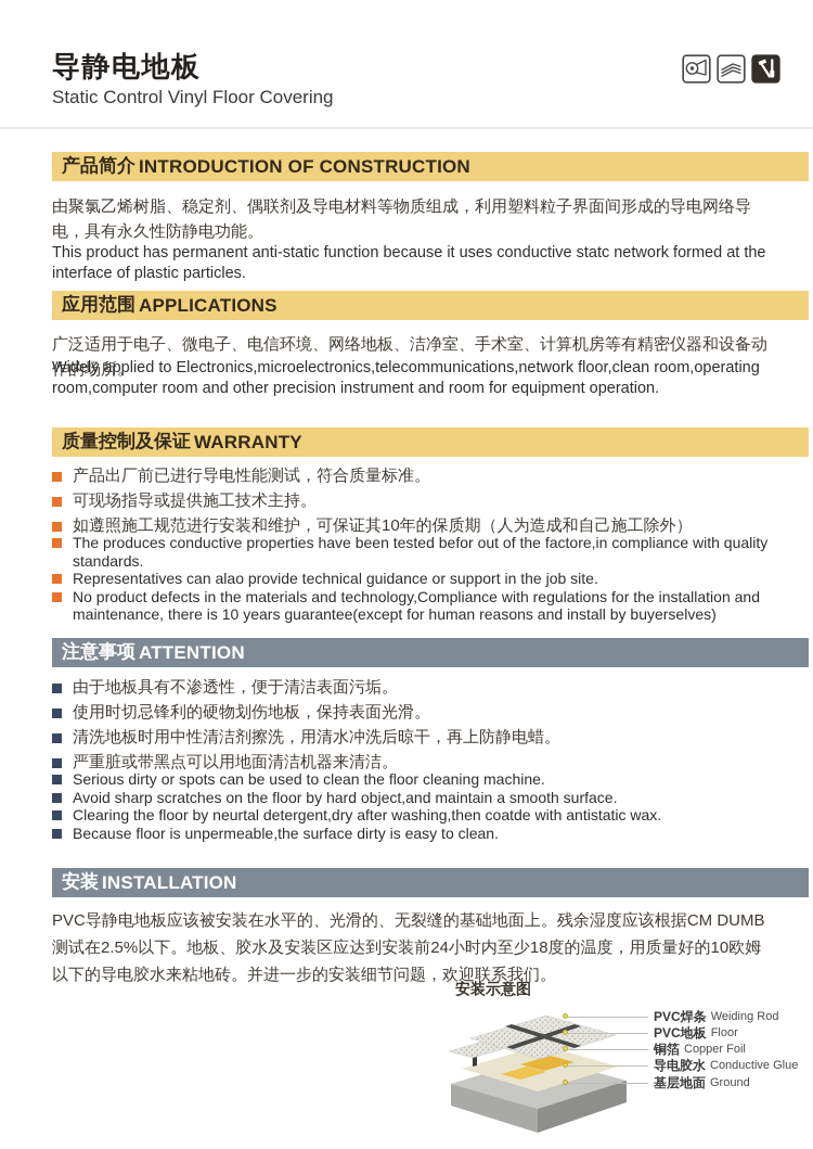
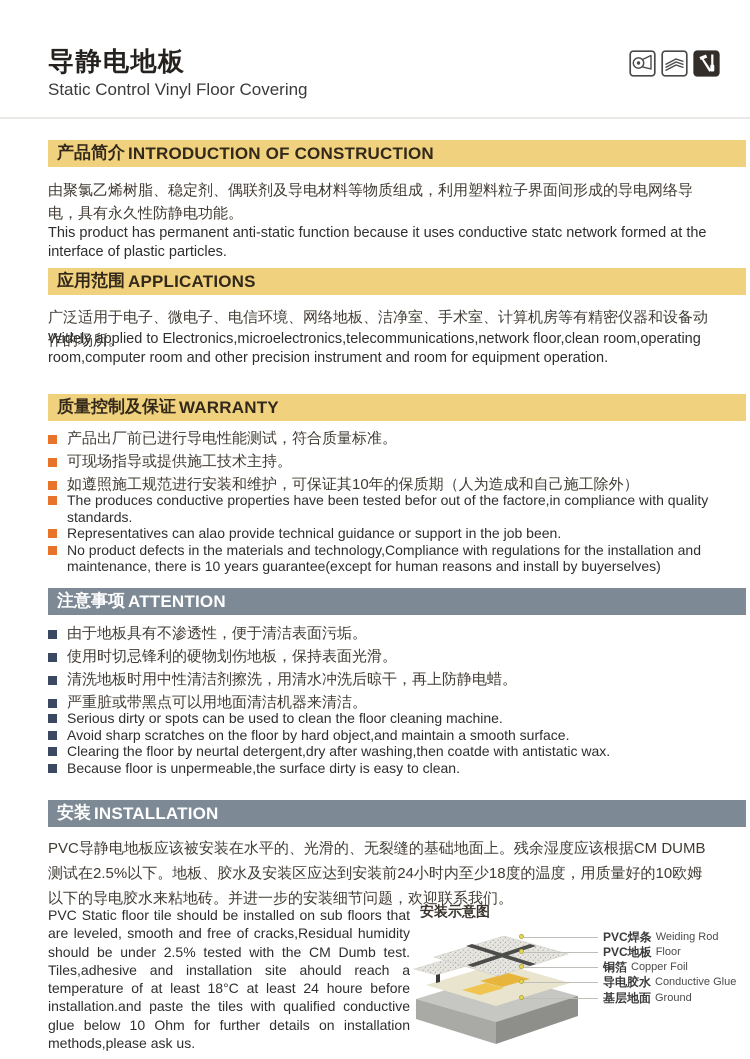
  导静电地板
  Static Control Vinyl Floor Covering
  产品简介
  INTRODUCTION OF CONSTRUCTION
  由聚氯乙烯树脂、稳定剂、偶联剂及导电材料等物质组成，利用塑料粒子界面间形成的导电网络导电，具有永久性防静电功能。
  This product has permanent anti-static function because it uses conductive statc network formed at the interface of plastic particles.
  应用范围
  APPLICATIONS
  广泛适用于电子、微电子、电信环境、网络地板、洁净室、手术室、计算机房等有精密仪器和设备动作的场所。
  Widely applied to Electronics,microelectronics,telecommunications,network floor,clean room,operating room,computer room and other precision instrument and room for equipment operation.
  质量控制及保证
  WARRANTY
  产品出厂前已进行导电性能测试，符合质量标准。
  可现场指导或提供施工技术主持。
  如遵照施工规范进行安装和维护，可保证其10年的保质期（人为造成和自己施工除外）
  The produces conductive properties have been tested befor out of the factore,in compliance with quality standards.
- Representatives can alao provide technical guidance or support in the job site.
+ Representatives can alao provide technical guidance or support in the job been.
  No product defects in the materials and technology,Compliance with regulations for the installation and maintenance, there is 10 years guarantee(except for human reasons and install by buyerselves)
  注意事项
  ATTENTION
  由于地板具有不渗透性，便于清洁表面污垢。
  使用时切忌锋利的硬物划伤地板，保持表面光滑。
  清洗地板时用中性清洁剂擦洗，用清水冲洗后晾干，再上防静电蜡。
  严重脏或带黑点可以用地面清洁机器来清洁。
  Serious dirty or spots can be used to clean the floor cleaning machine.
  Avoid sharp scratches on the floor by hard object,and maintain a smooth surface.
  Clearing the floor by neurtal detergent,dry after washing,then coatde with antistatic wax.
  Because floor is unpermeable,the surface dirty is easy to clean.
  安装
  INSTALLATION
  PVC导静电地板应该被安装在水平的、光滑的、无裂缝的基础地面上。残余湿度应该根据CM DUMB测试在2.5%以下。地板、胶水及安装区应达到安装前24小时内至少18度的温度，用质量好的10欧姆以下的导电胶水来粘地砖。并进一步的安装细节问题，欢迎联系我们。
+ PVC Static floor tile should be installed on sub floors that are leveled, smooth and free of cracks,Residual humidity should be under 2.5% tested with the CM Dumb test. Tiles,adhesive and installation site ahould reach a temperature of at least 18°C at least 24 houre before installation.and paste the tiles with qualified conductive glue below 10 Ohm for further details on installation methods,please ask us.
  安装示意图
  PVC焊条
  Weiding Rod
  PVC地板
  Floor
  铜箔
  Copper Foil
  导电胶水
  Conductive Glue
  基层地面
  Ground
